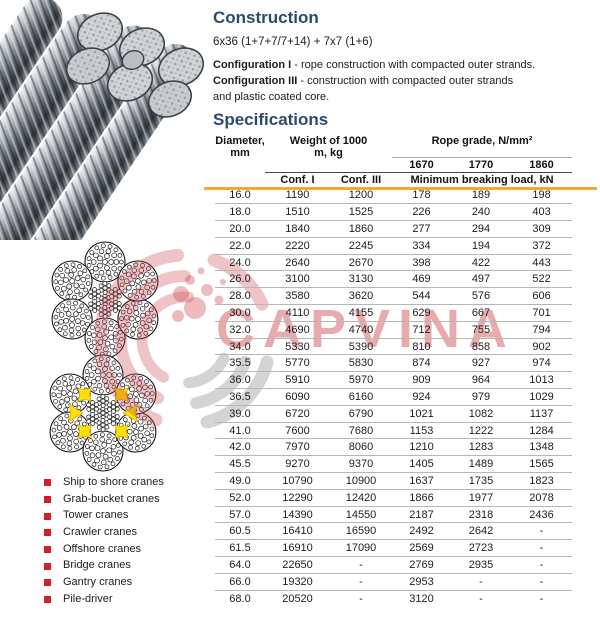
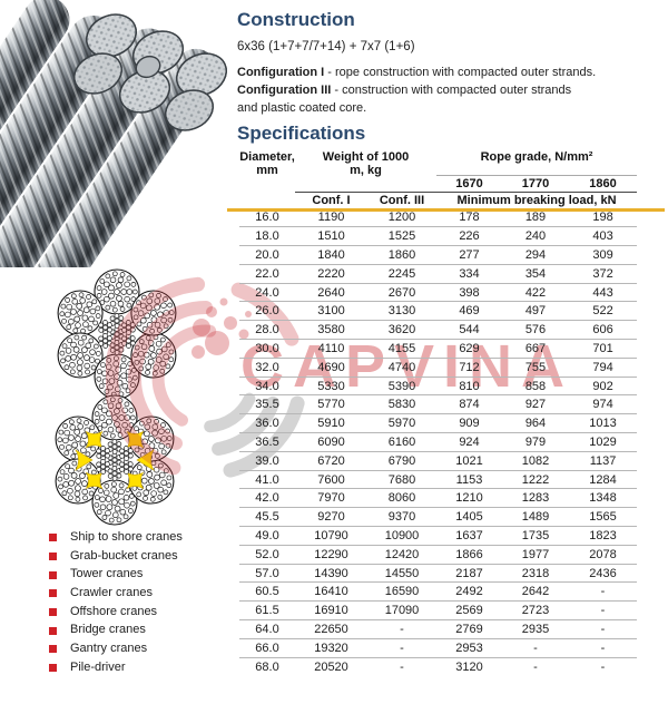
  CAPVINA
  Ship to shore cranes
  Grab-bucket cranes
  Tower cranes
  Crawler cranes
  Offshore cranes
  Bridge cranes
  Gantry cranes
  Pile-driver
  Construction
  6x36 (1+7+7/7+14) + 7x7 (1+6)
  Configuration I - rope construction with compacted outer strands.
  Configuration III - construction with compacted outer strands
  and plastic coated core.
  Specifications
  Diameter, mm	Weight of 1000 m, kg	Rope grade, N/mm²
  1670	1770	1860
  Conf. I	Conf. III	Minimum breaking load, kN
  16.0	1190	1200	178	189	198
  18.0	1510	1525	226	240	403
  20.0	1840	1860	277	294	309
- 22.0	2220	2245	334	194	372
+ 22.0	2220	2245	334	354	372
  24.0	2640	2670	398	422	443
  26.0	3100	3130	469	497	522
  28.0	3580	3620	544	576	606
  30.0	4110	4155	629	667	701
  32.0	4690	4740	712	755	794
  34.0	5330	5390	810	858	902
  35.5	5770	5830	874	927	974
  36.0	5910	5970	909	964	1013
  36.5	6090	6160	924	979	1029
  39.0	6720	6790	1021	1082	1137
  41.0	7600	7680	1153	1222	1284
  42.0	7970	8060	1210	1283	1348
  45.5	9270	9370	1405	1489	1565
  49.0	10790	10900	1637	1735	1823
  52.0	12290	12420	1866	1977	2078
  57.0	14390	14550	2187	2318	2436
  60.5	16410	16590	2492	2642	-
  61.5	16910	17090	2569	2723	-
  64.0	22650	-	2769	2935	-
  66.0	19320	-	2953	-	-
  68.0	20520	-	3120	-	-
